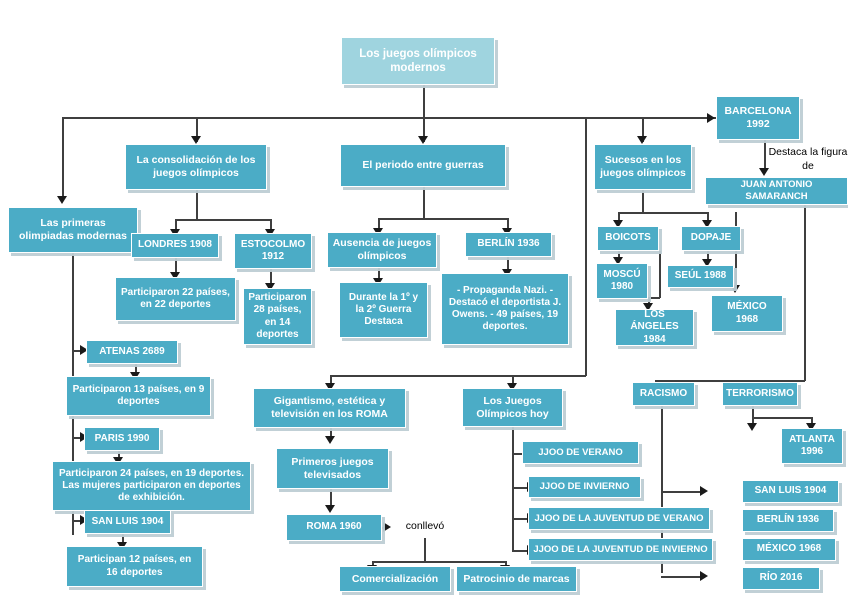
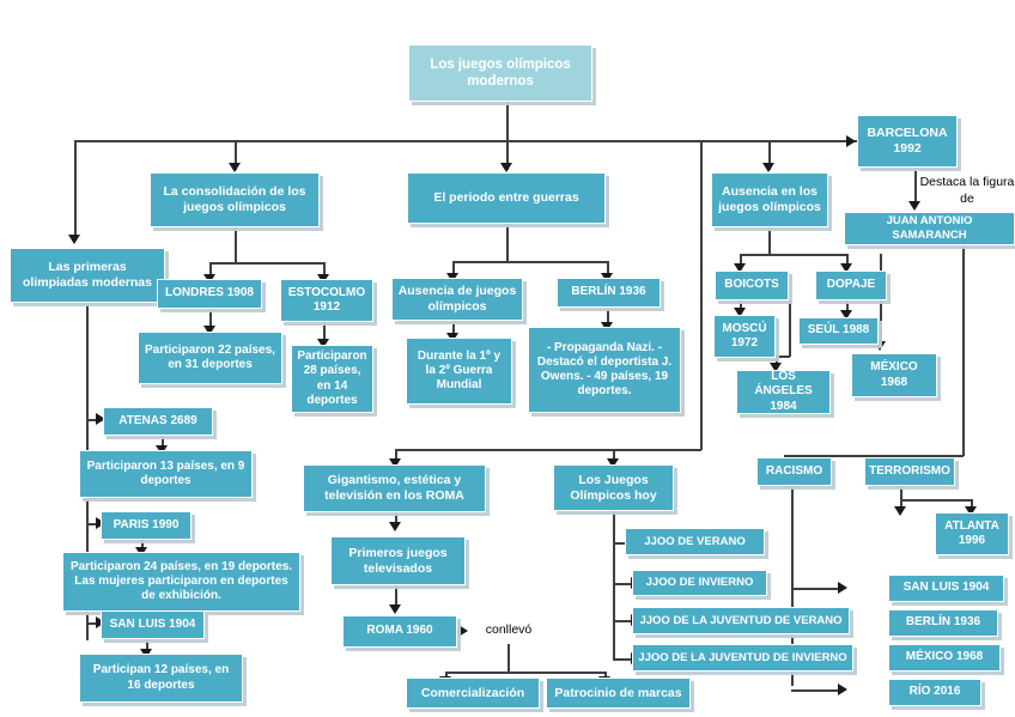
  Los juegos olímpicos modernos
  Las primeras olimpiadas modernas
  La consolidación de los juegos olímpicos
  El periodo entre guerras
- Sucesos en los juegos olímpicos
+ Ausencia en los juegos olímpicos
  BARCELONA 1992
  Destaca la figura de
  JUAN ANTONIO SAMARANCH
  LONDRES 1908
- Participaron 22 países, en 22 deportes
+ Participaron 22 países, en 31 deportes
  ESTOCOLMO 1912
  Participaron 28 países, en 14 deportes
  Ausencia de juegos olímpicos
- Durante la 1º y la 2º Guerra Destaca
+ Durante la 1º y la 2º Guerra Mundial
  BERLÍN 1936
  - Propaganda Nazi. -Destacó el deportista J. Owens. - 49 países, 19 deportes.
  ATENAS 2689
  Participaron 13 países, en 9 deportes
  PARIS 1990
  Participaron 24 países, en 19 deportes. Las mujeres participaron en deportes de exhibición.
  SAN LUIS 1904
  Participan 12 países, en 16 deportes
  BOICOTS
- MOSCÚ 1980
+ MOSCÚ 1972
  LOS ÁNGELES 1984
  DOPAJE
  SEÚL 1988
  MÉXICO 1968
  RACISMO
  TERRORISMO
  ATLANTA 1996
  Gigantismo, estética y televisión en los ROMA
  Primeros juegos televisados
  ROMA 1960
  conllevó
  Comercialización
  Patrocinio de marcas
  Los Juegos Olímpicos hoy
  JJOO DE VERANO
  JJOO DE INVIERNO
  JJOO DE LA JUVENTUD DE VERANO
  JJOO DE LA JUVENTUD DE INVIERNO
  SAN LUIS 1904
  BERLÍN 1936
  MÉXICO 1968
  RÍO 2016
